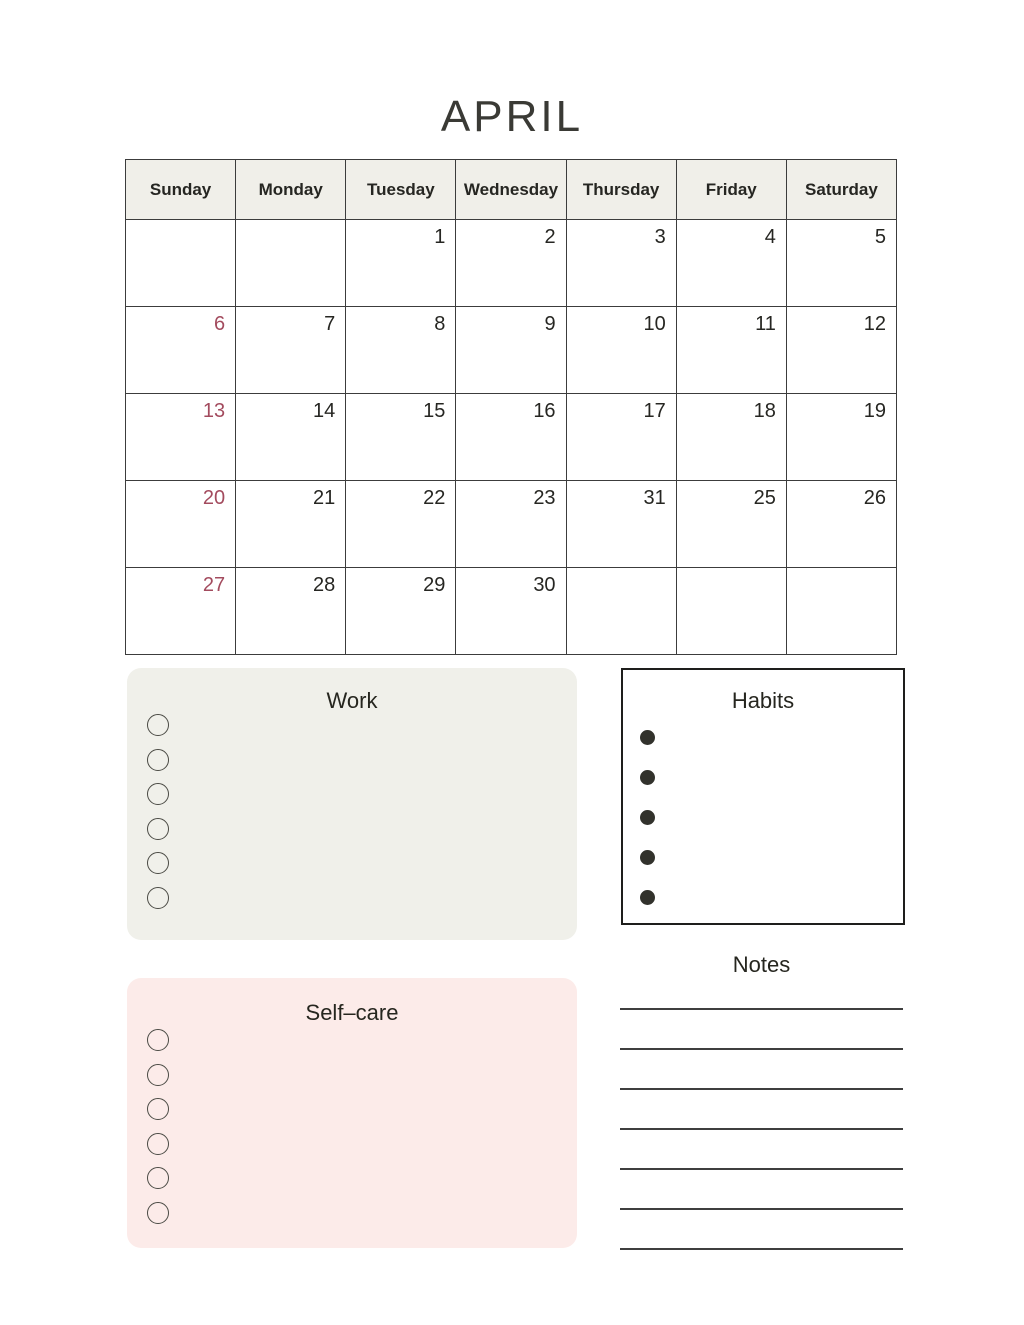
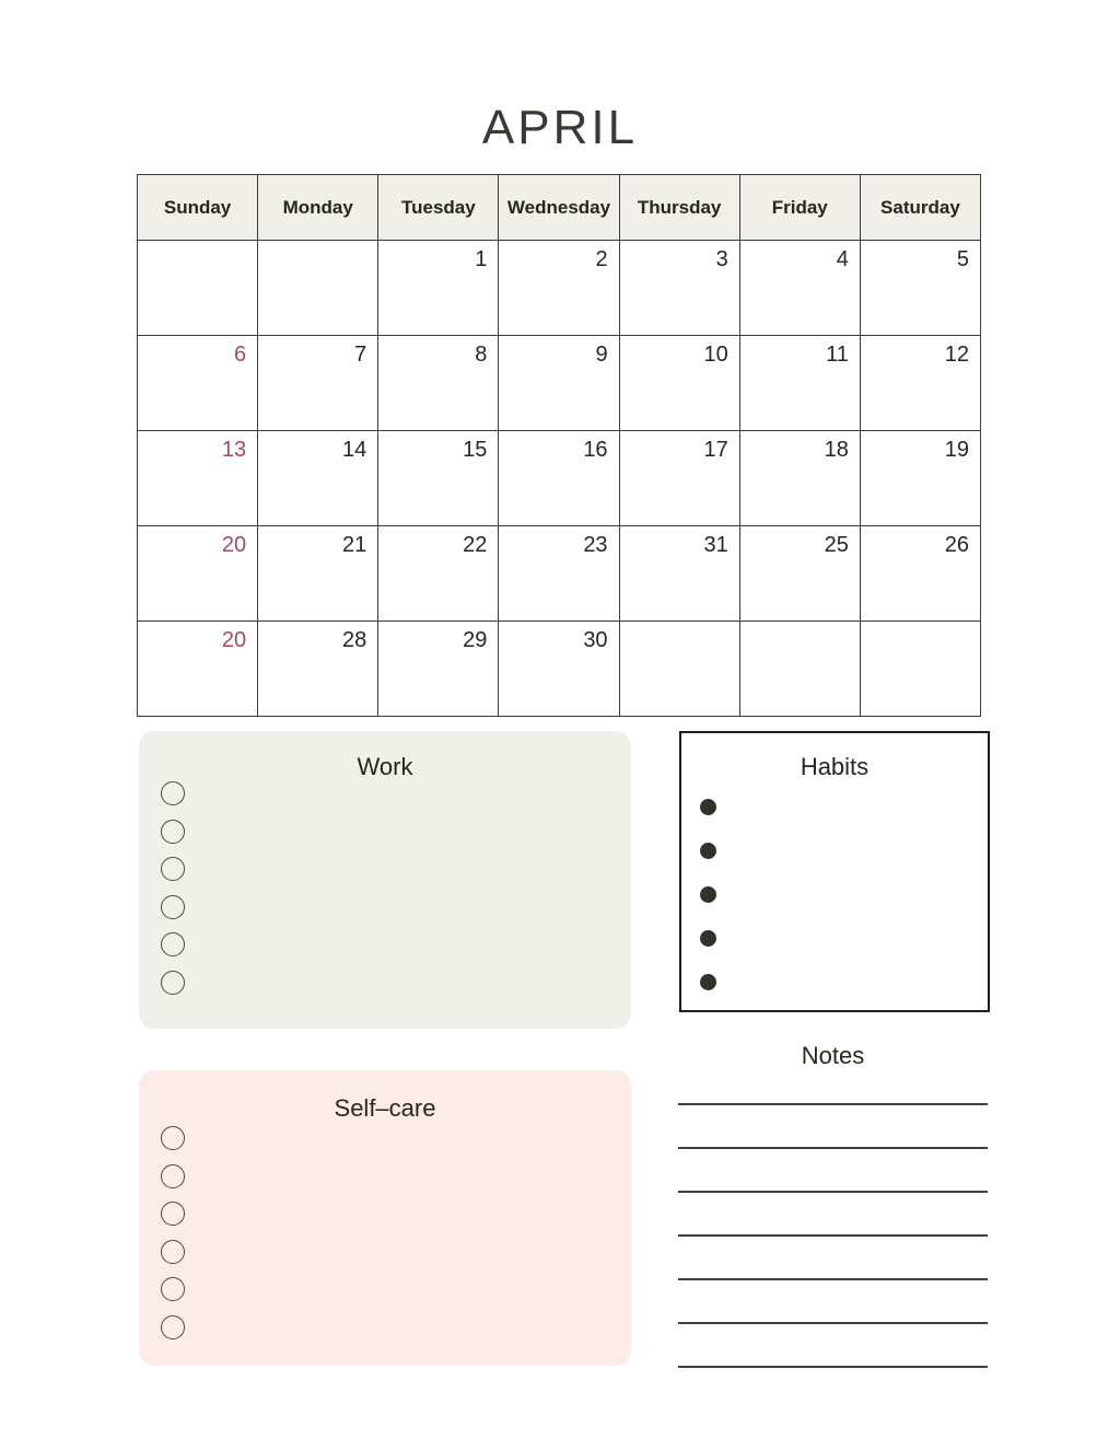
  APRIL
  Sunday	Monday	Tuesday	Wednesday	Thursday	Friday	Saturday
  		1	2	3	4	5
  6	7	8	9	10	11	12
  13	14	15	16	17	18	19
  20	21	22	23	31	25	26
- 27	28	29	30
+ 20	28	29	30
  Work
  Habits
  Self–care
  Notes
